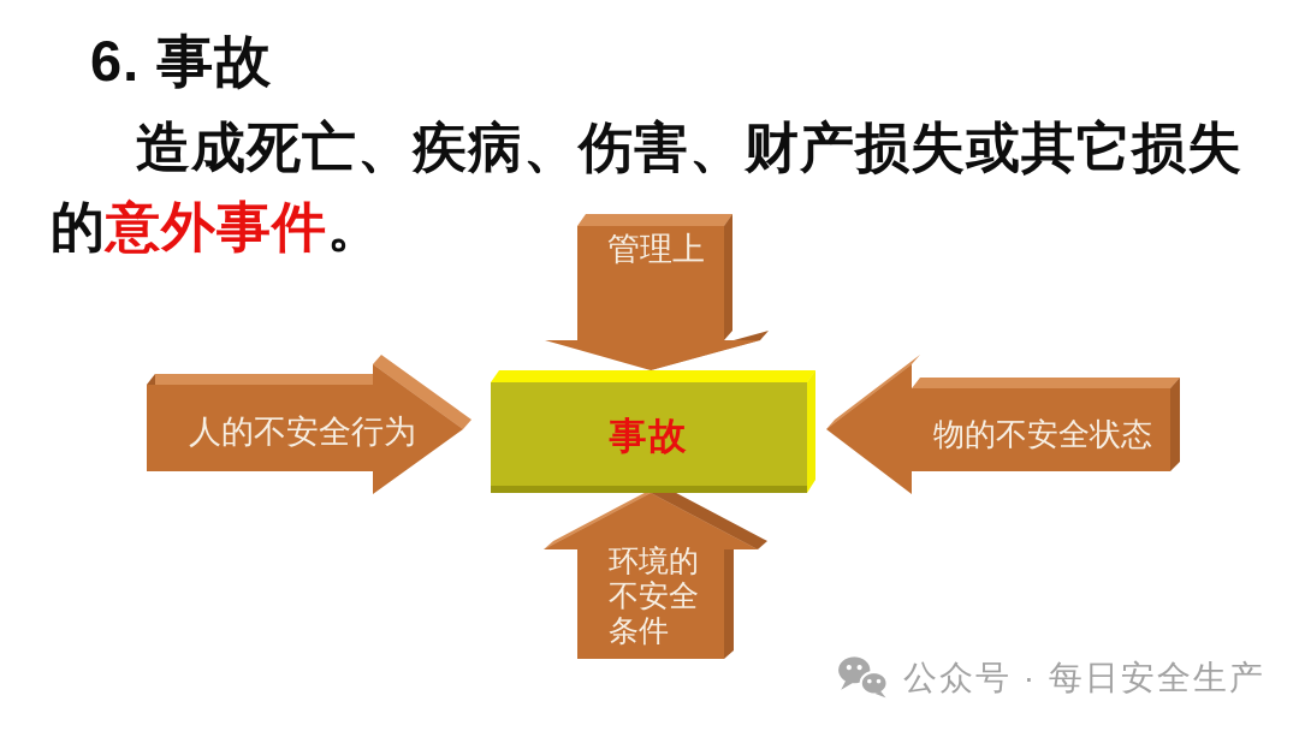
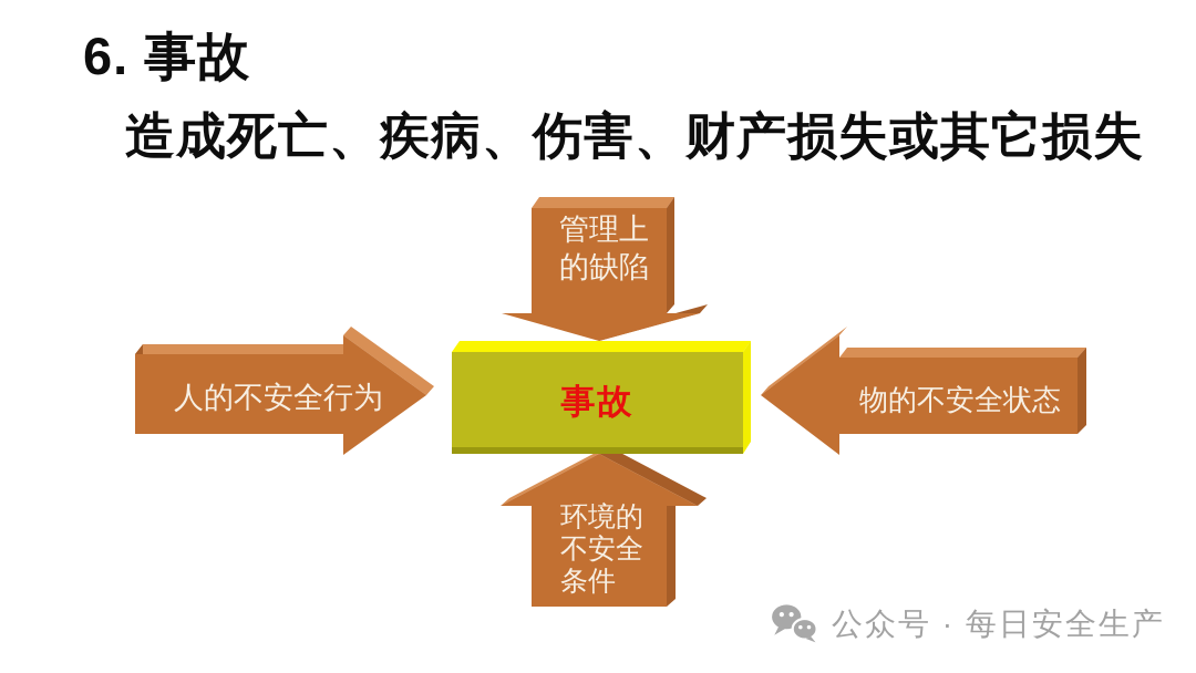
  6. 事故
  造成死亡、疾病、伤害、财产损失或其它损失
- 的意外事件。
  管理上
+ 的缺陷
  人的不安全行为
  物的不安全状态
  环境的
  不安全
  条件
  事故
  公众号 · 每日安全生产
